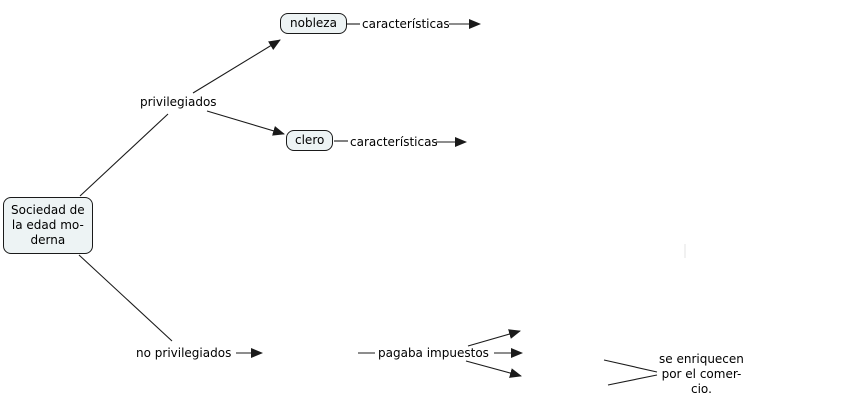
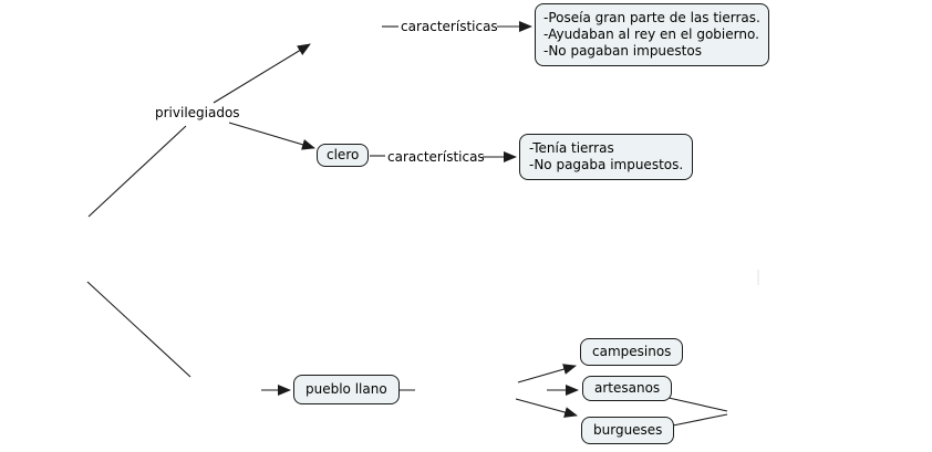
- Sociedad de
- la edad mo-
- derna
- nobleza
  clero
+ -Poseía gran parte de las tierras.
+ -Ayudaban al rey en el gobierno.
+ -No pagaban impuestos
+ -Tenía tierras
+ -No pagaba impuestos.
+ pueblo llano
+ campesinos
+ artesanos
+ burgueses
  privilegiados
  características
  características
- no privilegiados
- pagaba impuestos
- se enriquecen
- por el comer-
- cio.
